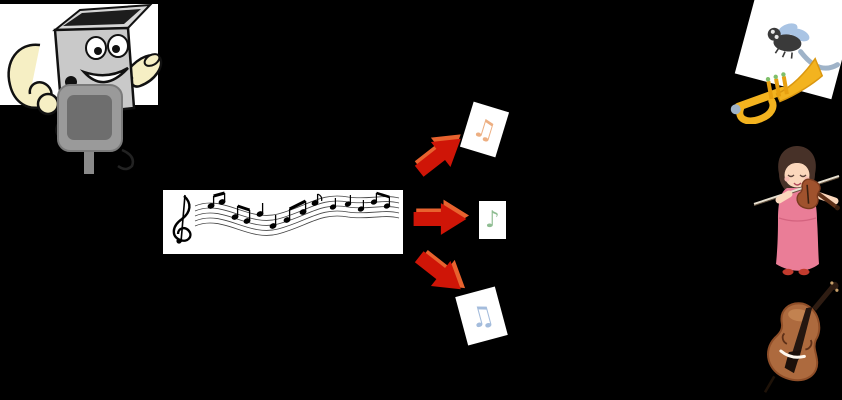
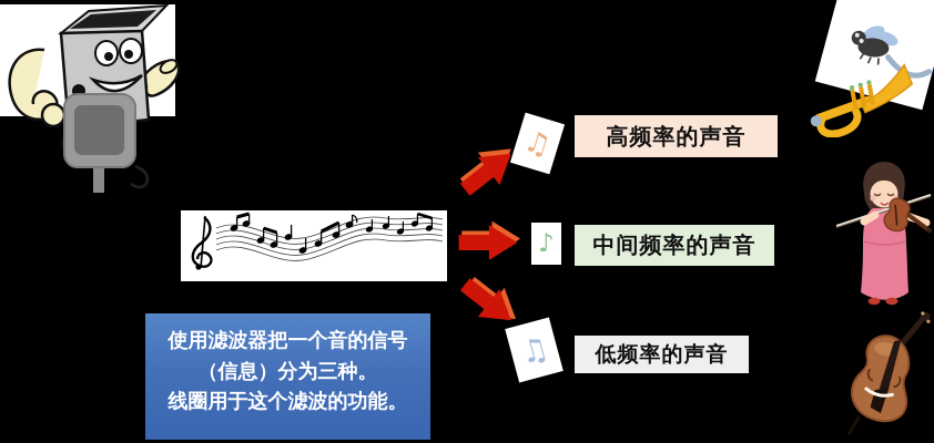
  ♪
+ 高频率的声音
+ 中间频率的声音
+ 低频率的声音
+ 使用滤波器把一个音的信号
+ （信息）分为三种。
+ 线圈用于这个滤波的功能。
